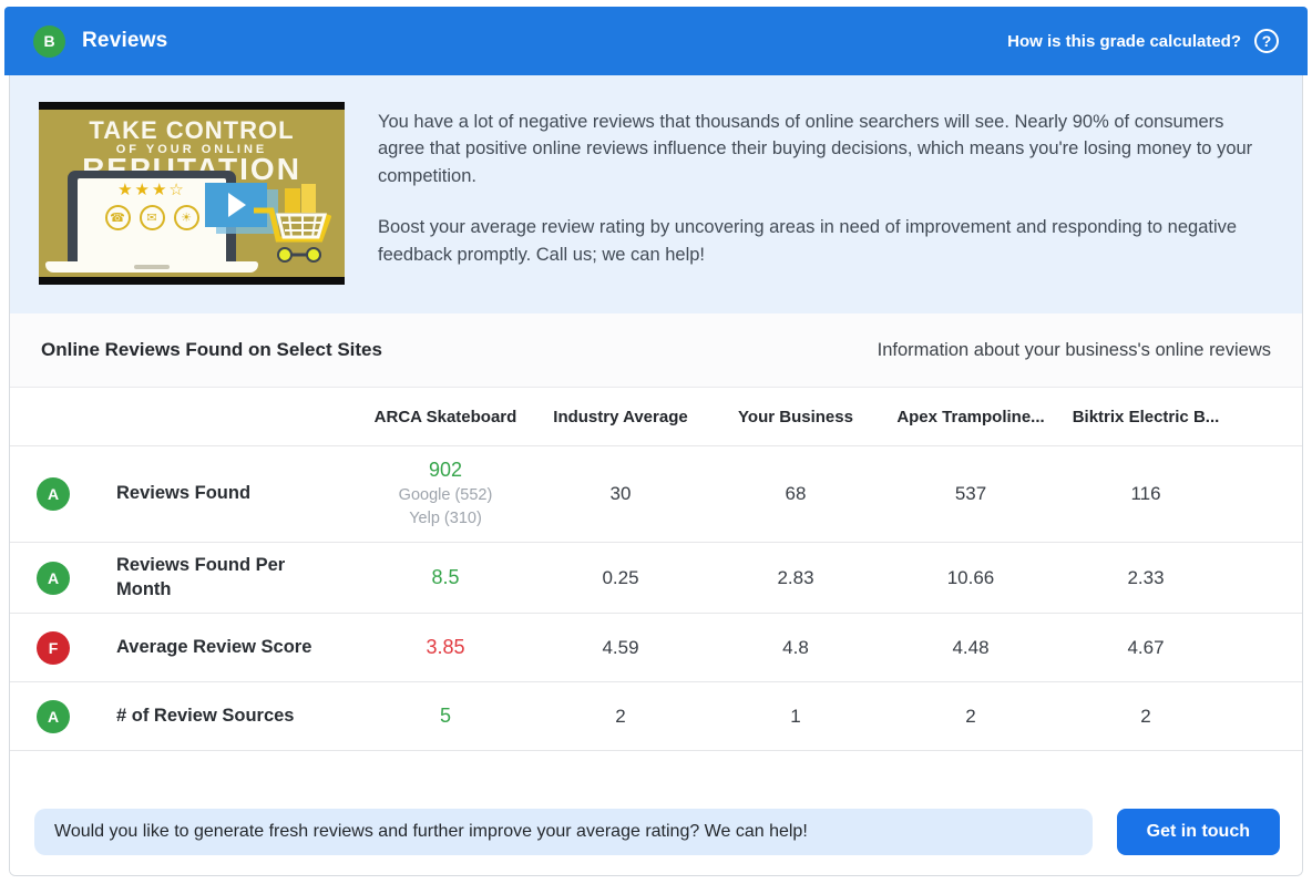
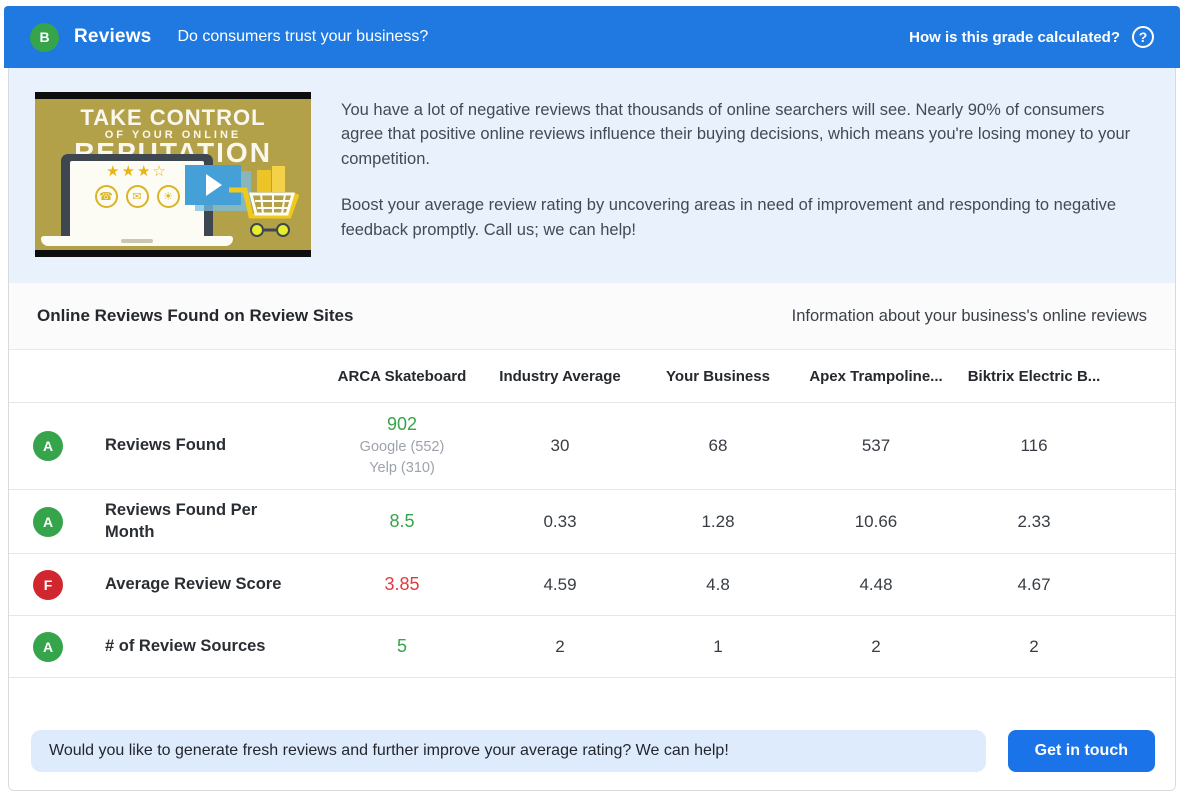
  B
  Reviews
+ Do consumers trust your business?
  How is this grade calculated?
  ?
  TAKE CONTROL
  OF YOUR ONLINE
  REPUTATION
  ★★★☆
  ☎
  ✉
  ☀
  You have a lot of negative reviews that thousands of online searchers will see. Nearly 90% of consumers agree that positive online reviews influence their buying decisions, which means you're losing money to your competition.
  Boost your average review rating by uncovering areas in need of improvement and responding to negative feedback promptly. Call us; we can help!
- Online Reviews Found on Select Sites
+ Online Reviews Found on Review Sites
  Information about your business's online reviews
  ARCA Skateboard
  Industry Average
  Your Business
  Apex Trampoline...
  Biktrix Electric B...
  A
  Reviews Found
  902
  Google (552)
  Yelp (310)
  30
  68
  537
  116
  A
  Reviews Found Per Month
  8.5
- 0.25
+ 0.33
- 2.83
+ 1.28
  10.66
  2.33
  F
  Average Review Score
  3.85
  4.59
  4.8
  4.48
  4.67
  A
  # of Review Sources
  5
  2
  1
  2
  2
  Would you like to generate fresh reviews and further improve your average rating? We can help!
  Get in touch
